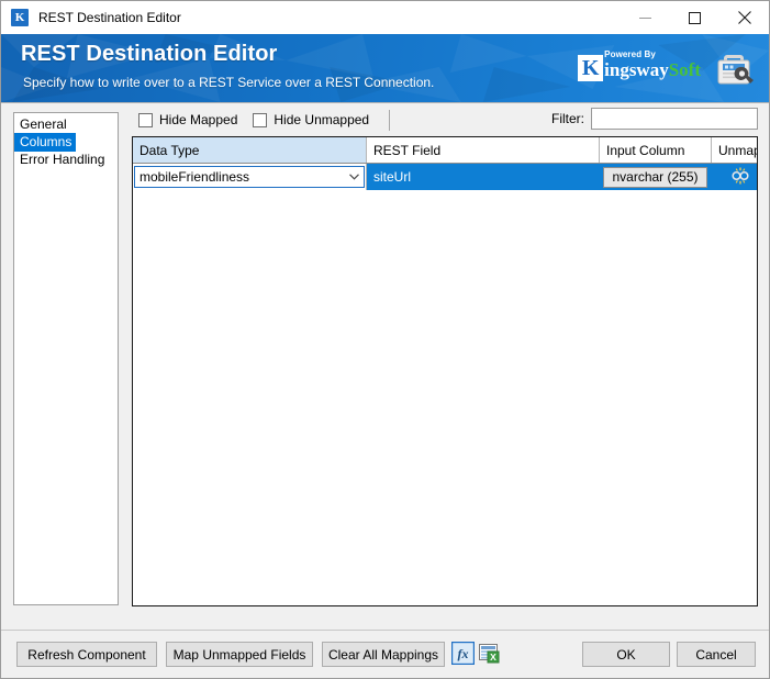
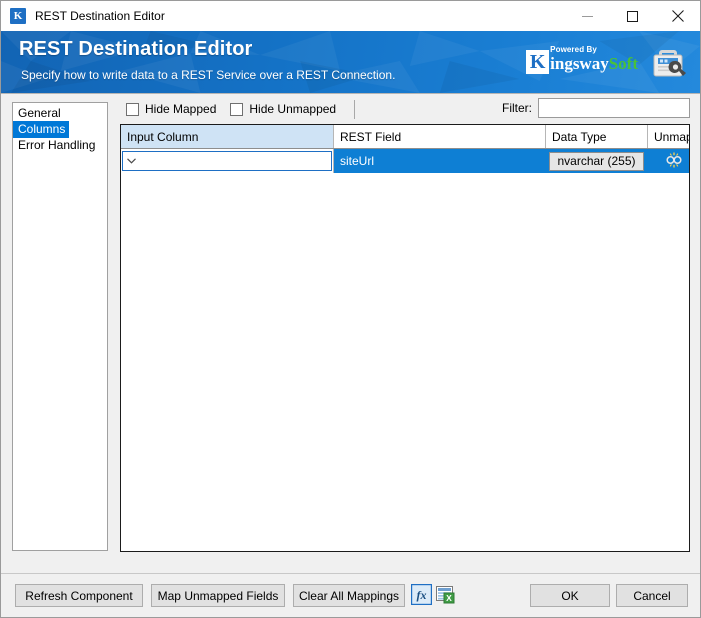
  K
  REST Destination Editor
  REST Destination Editor
- Specify how to write over to a REST Service over a REST Connection.
+ Specify how to write data to a REST Service over a REST Connection.
  K
  Powered By
  ingswaySoft
  General
  Columns
  Error Handling
  Hide Mapped
  Hide Unmapped
  Filter:
- Data Type
+ Input Column
  REST Field
- Input Column
+ Data Type
  Unma
- mobileFriendliness
  siteUrl
  nvarchar (255)
  Refresh Component
  Map Unmapped Fields
  Clear All Mappings
  fx
  X
  OK
  Cancel
